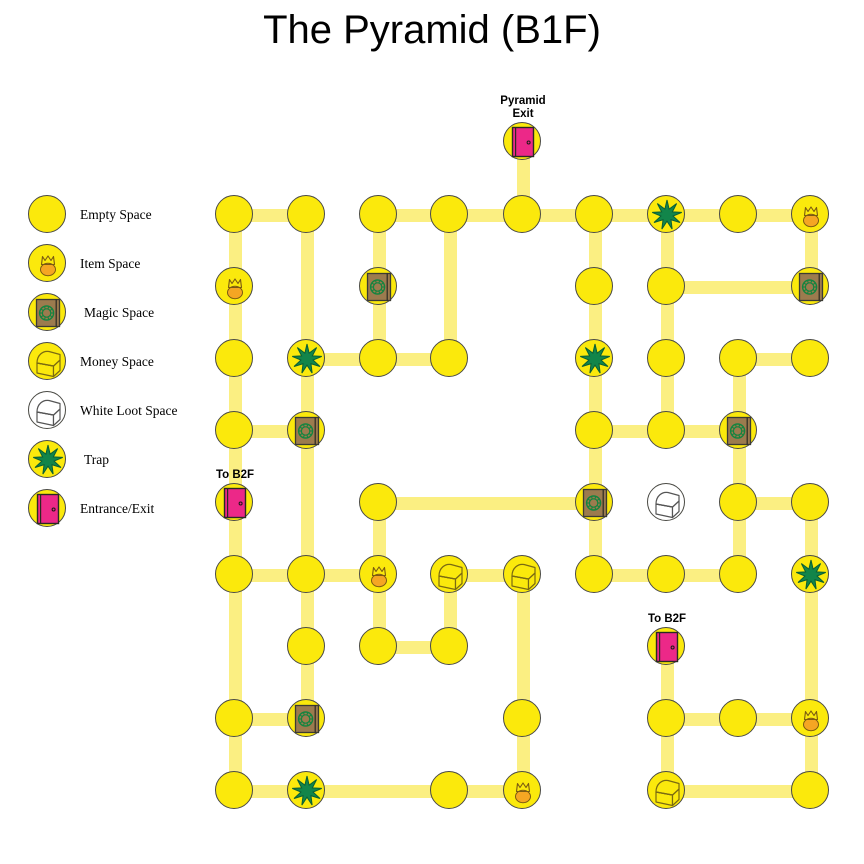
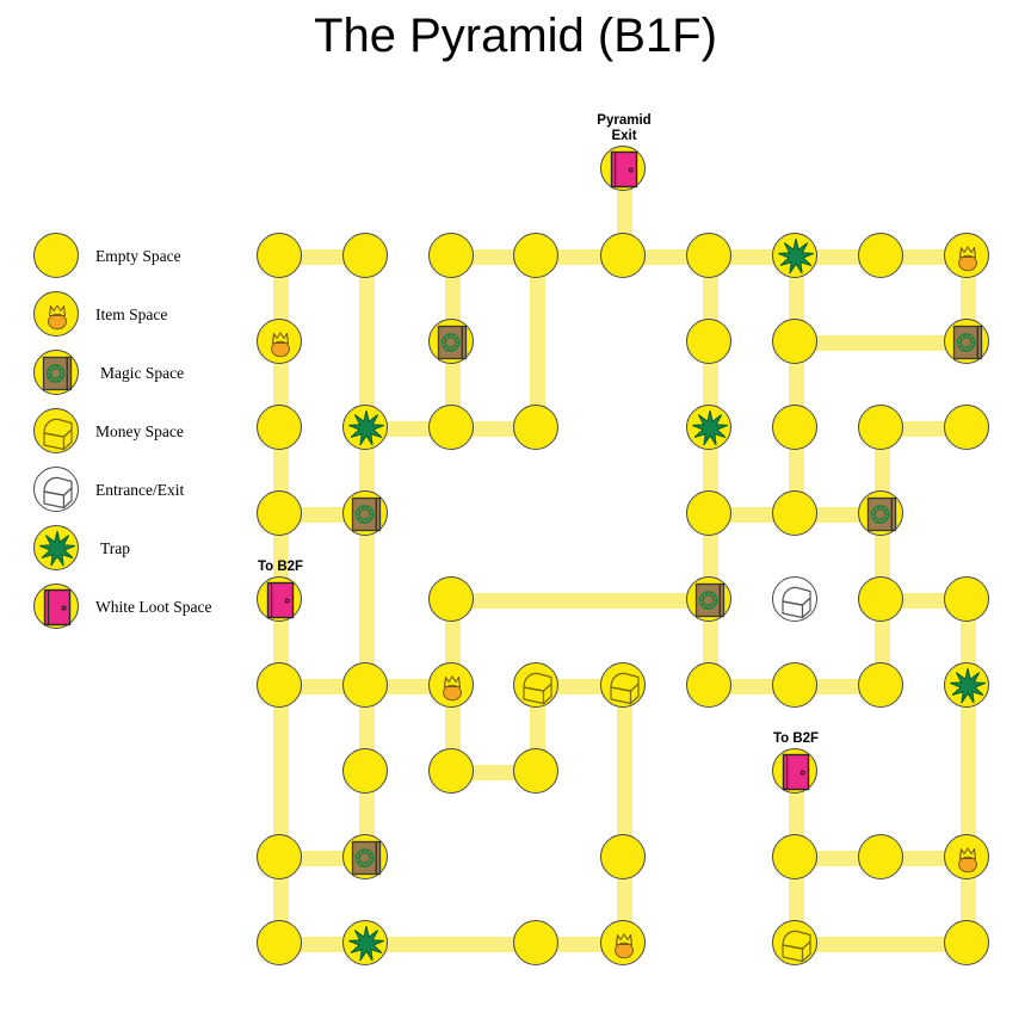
  The Pyramid (B1F)
  Empty Space
  Item Space
  Magic Space
  Money Space
- White Loot Space
+ Entrance/Exit
  Trap
- Entrance/Exit
+ White Loot Space
  Pyramid
  Exit
  To B2F
  To B2F
